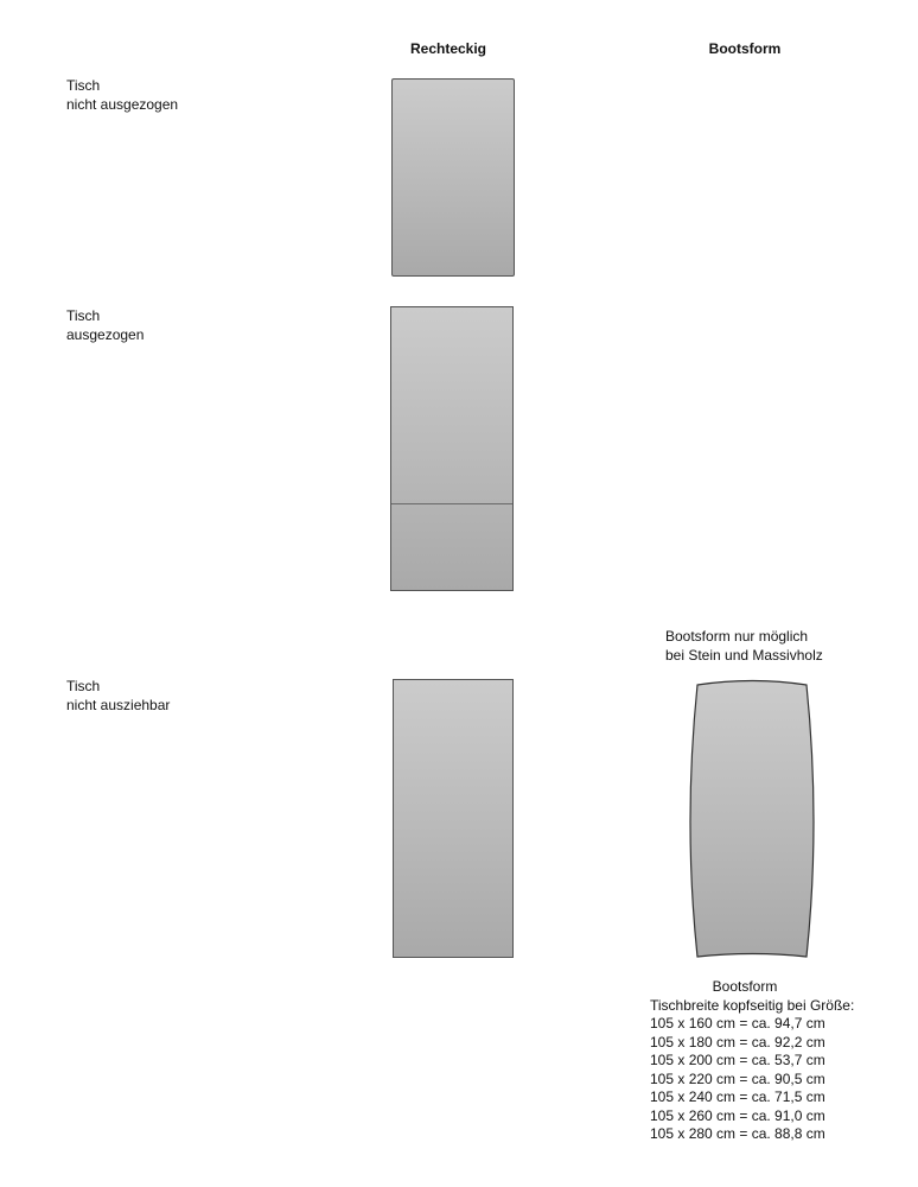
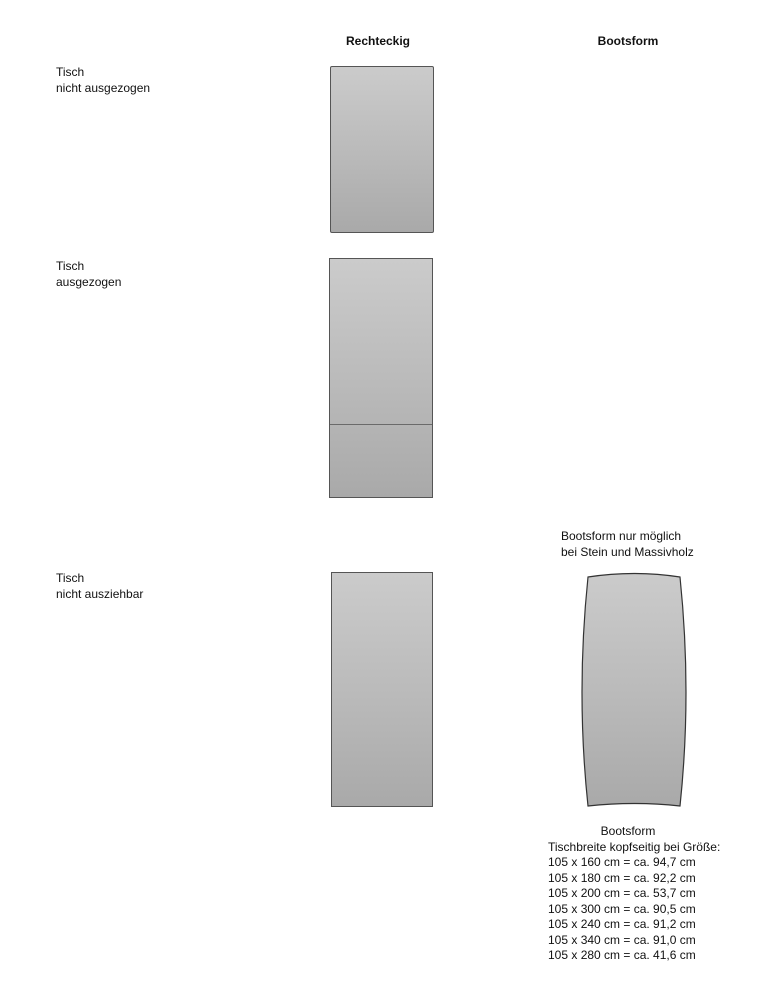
  Rechteckig
  Bootsform
  Tisch
  nicht ausgezogen
  Tisch
  ausgezogen
  Bootsform nur möglich
  bei Stein und Massivholz
  Tisch
  nicht ausziehbar
  Bootsform
  Tischbreite kopfseitig bei Größe:
  105 x 160 cm = ca. 94,7 cm
  105 x 180 cm = ca. 92,2 cm
  105 x 200 cm = ca. 53,7 cm
- 105 x 220 cm = ca. 90,5 cm
+ 105 x 300 cm = ca. 90,5 cm
- 105 x 240 cm = ca. 71,5 cm
+ 105 x 240 cm = ca. 91,2 cm
- 105 x 260 cm = ca. 91,0 cm
+ 105 x 340 cm = ca. 91,0 cm
- 105 x 280 cm = ca. 88,8 cm
+ 105 x 280 cm = ca. 41,6 cm
